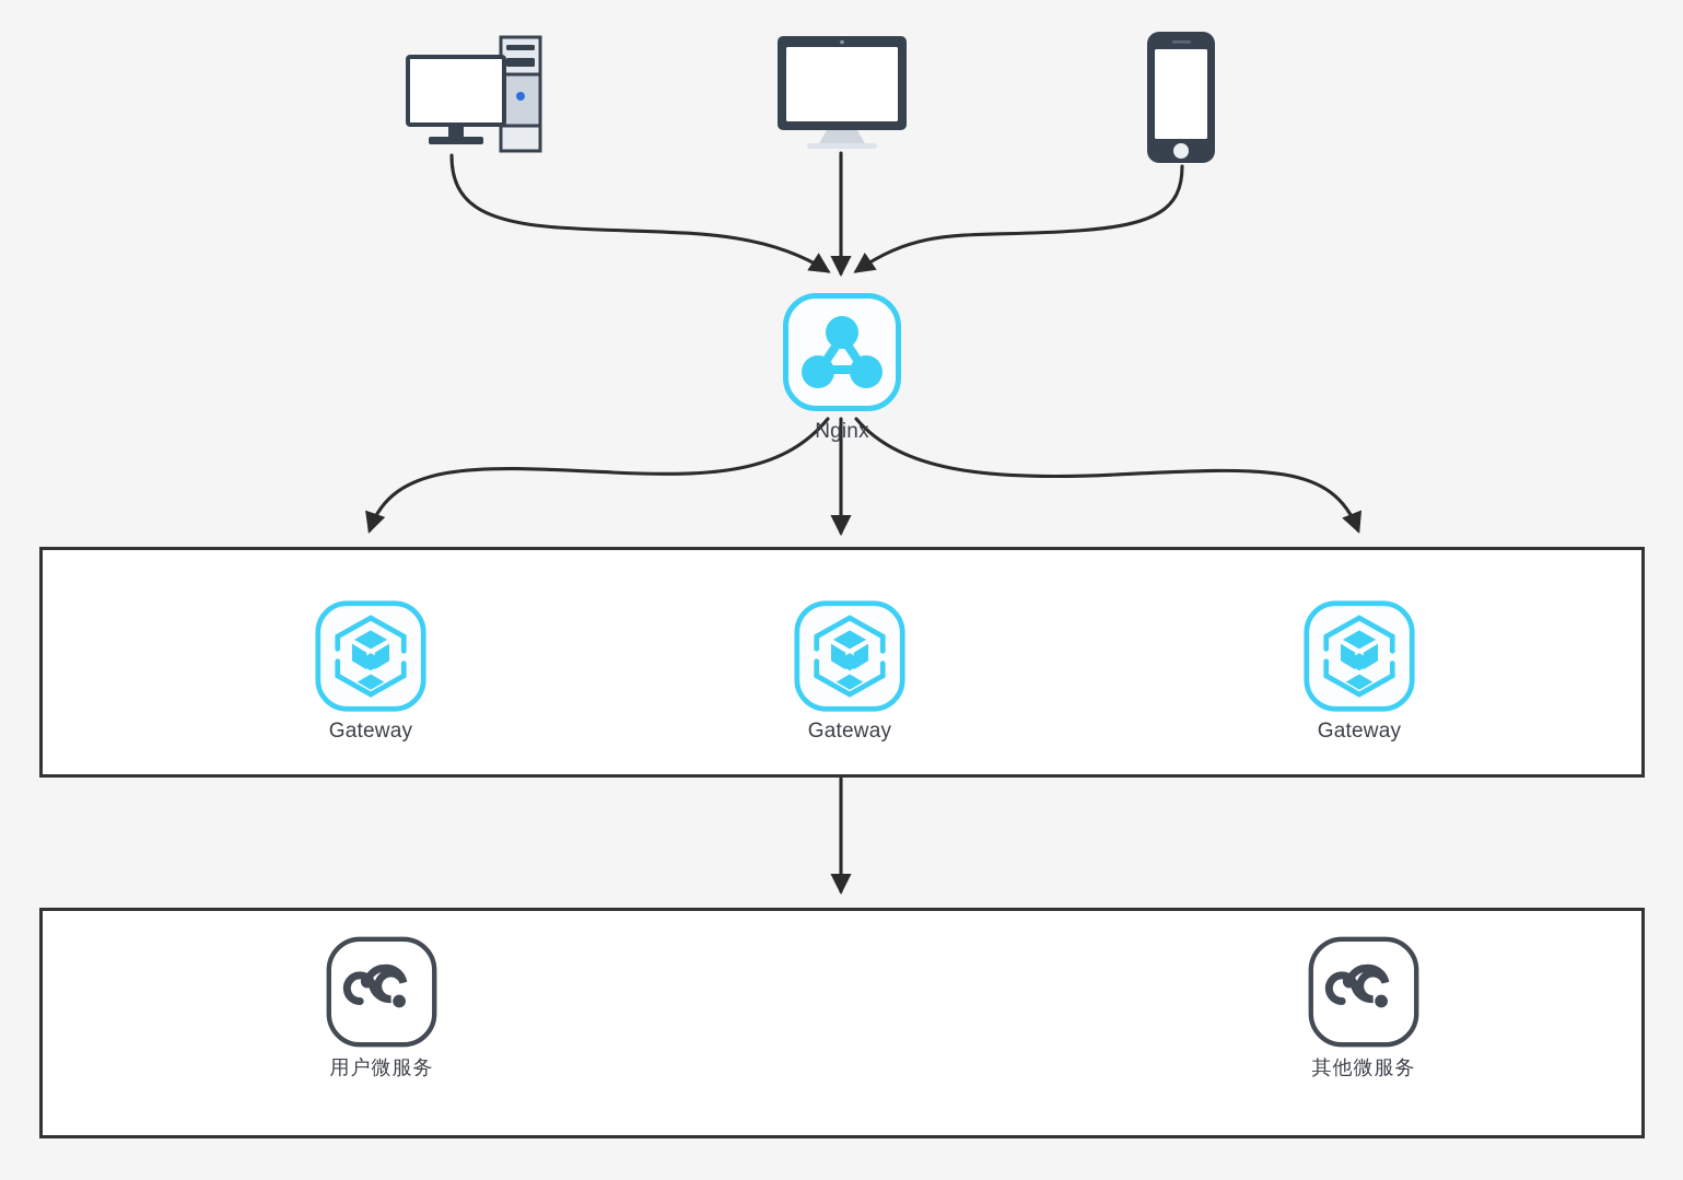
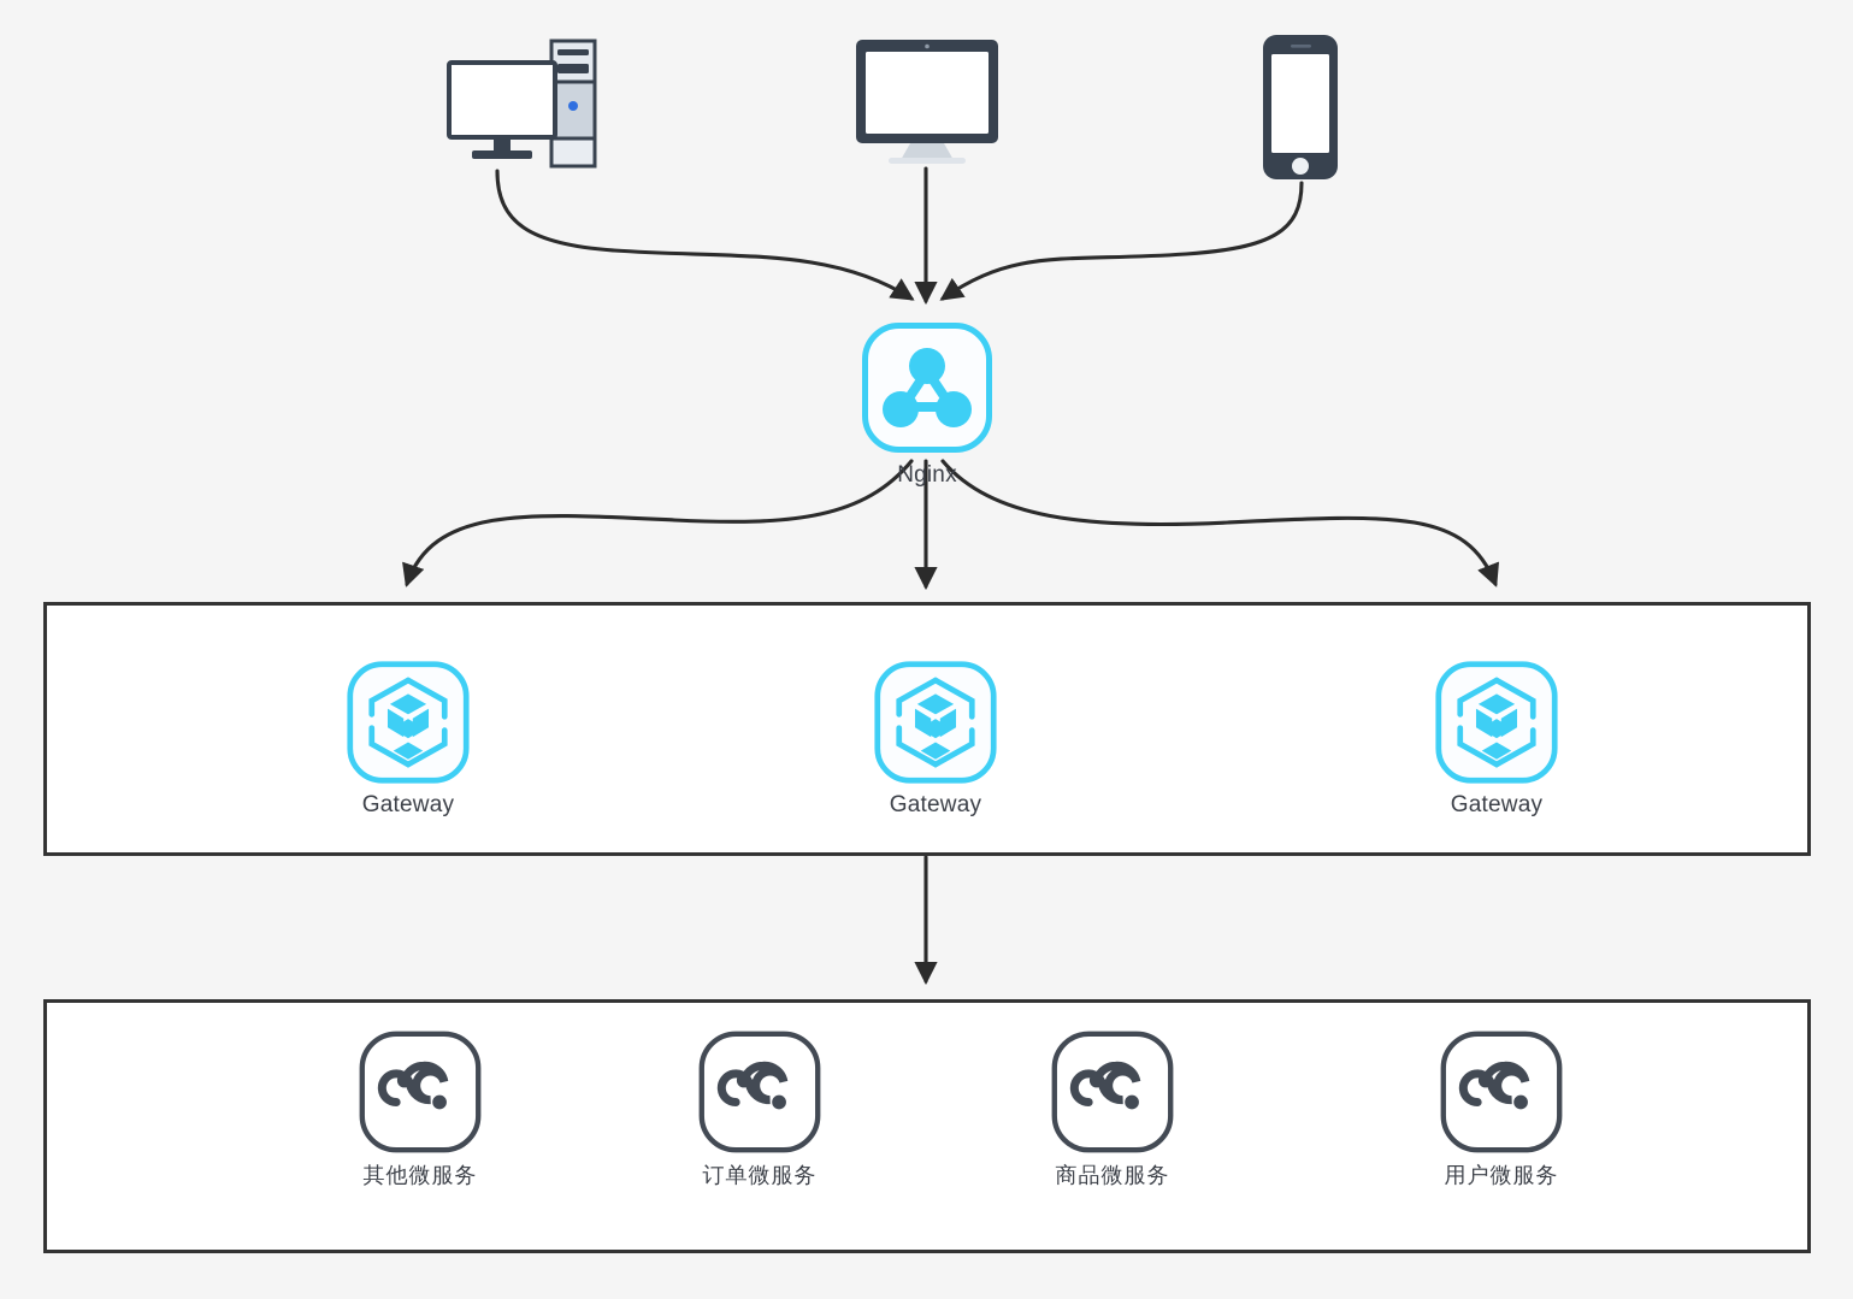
  Nginx
  Gateway
  Gateway
  Gateway
- 用户微服务
+ 其他微服务
+ 订单微服务
+ 商品微服务
- 其他微服务
+ 用户微服务
